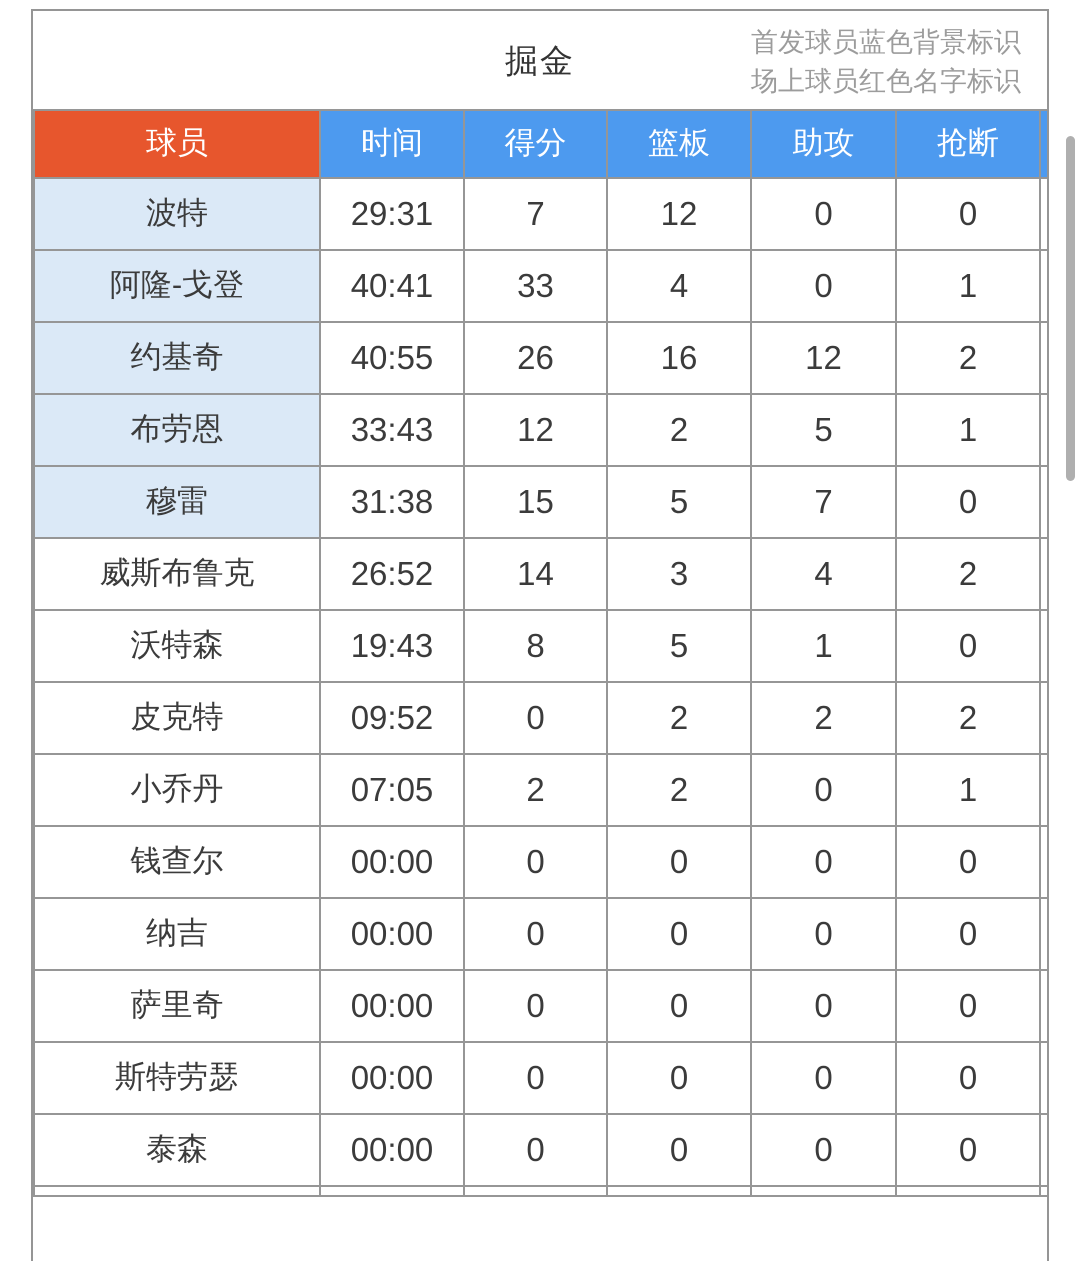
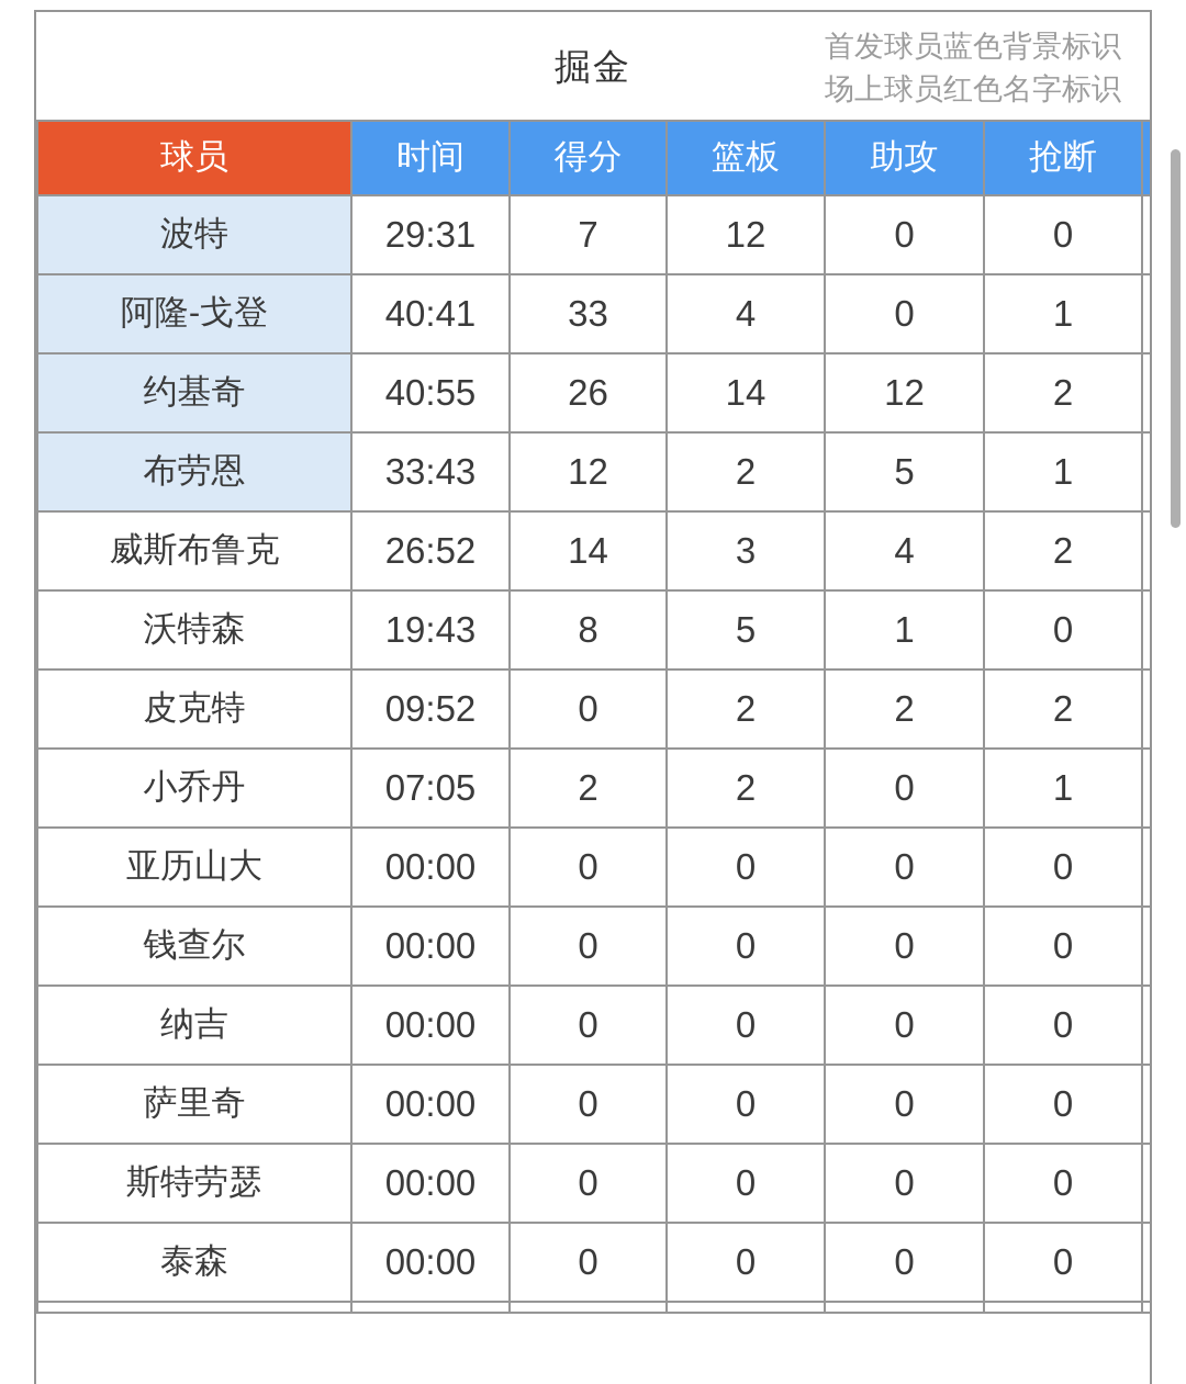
  掘金
  首发球员蓝色背景标识
  场上球员红色名字标识
  球员	时间	得分	篮板	助攻	抢断
  波特	29:31	7	12	0	0
  阿隆-戈登	40:41	33	4	0	1
- 约基奇	40:55	26	16	12	2
+ 约基奇	40:55	26	14	12	2
  布劳恩	33:43	12	2	5	1
- 穆雷	31:38	15	5	7	0
  威斯布鲁克	26:52	14	3	4	2
  沃特森	19:43	8	5	1	0
  皮克特	09:52	0	2	2	2
  小乔丹	07:05	2	2	0	1
+ 亚历山大	00:00	0	0	0	0
  钱查尔	00:00	0	0	0	0
  纳吉	00:00	0	0	0	0
  萨里奇	00:00	0	0	0	0
  斯特劳瑟	00:00	0	0	0	0
  泰森	00:00	0	0	0	0
